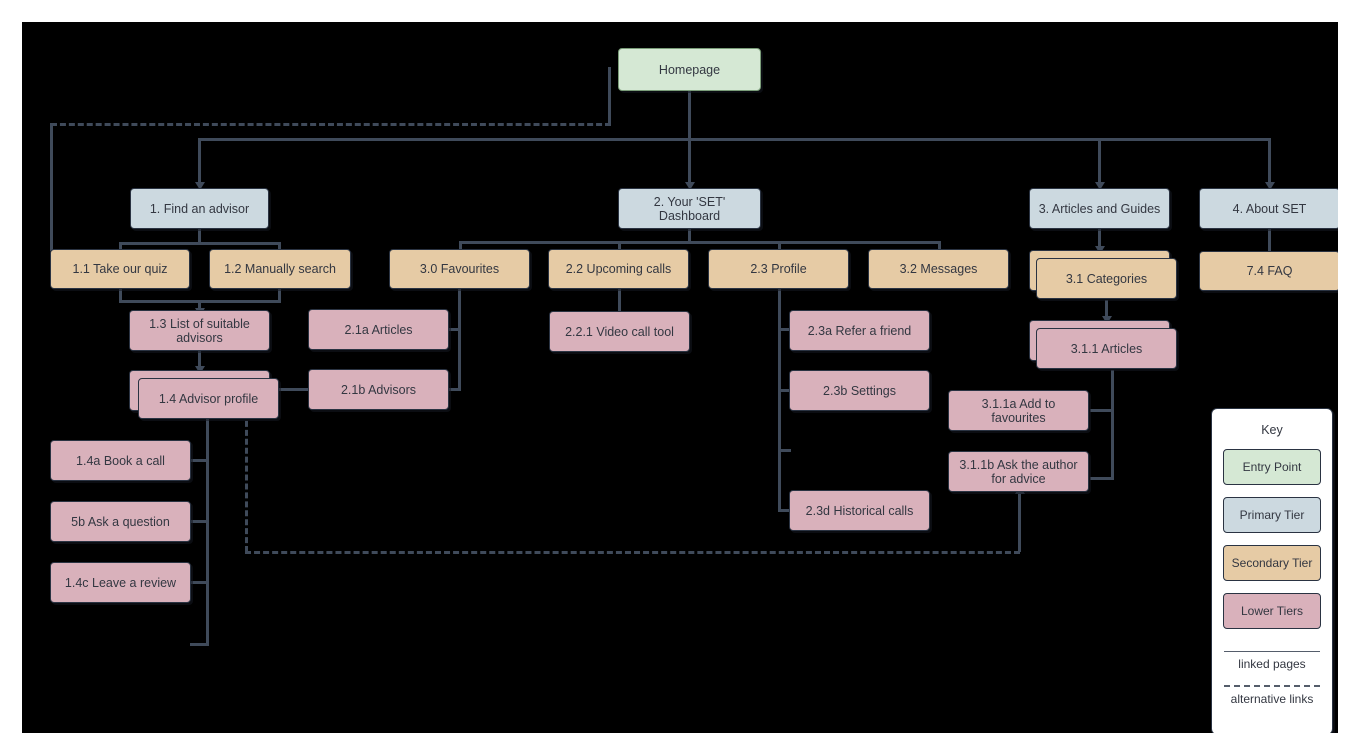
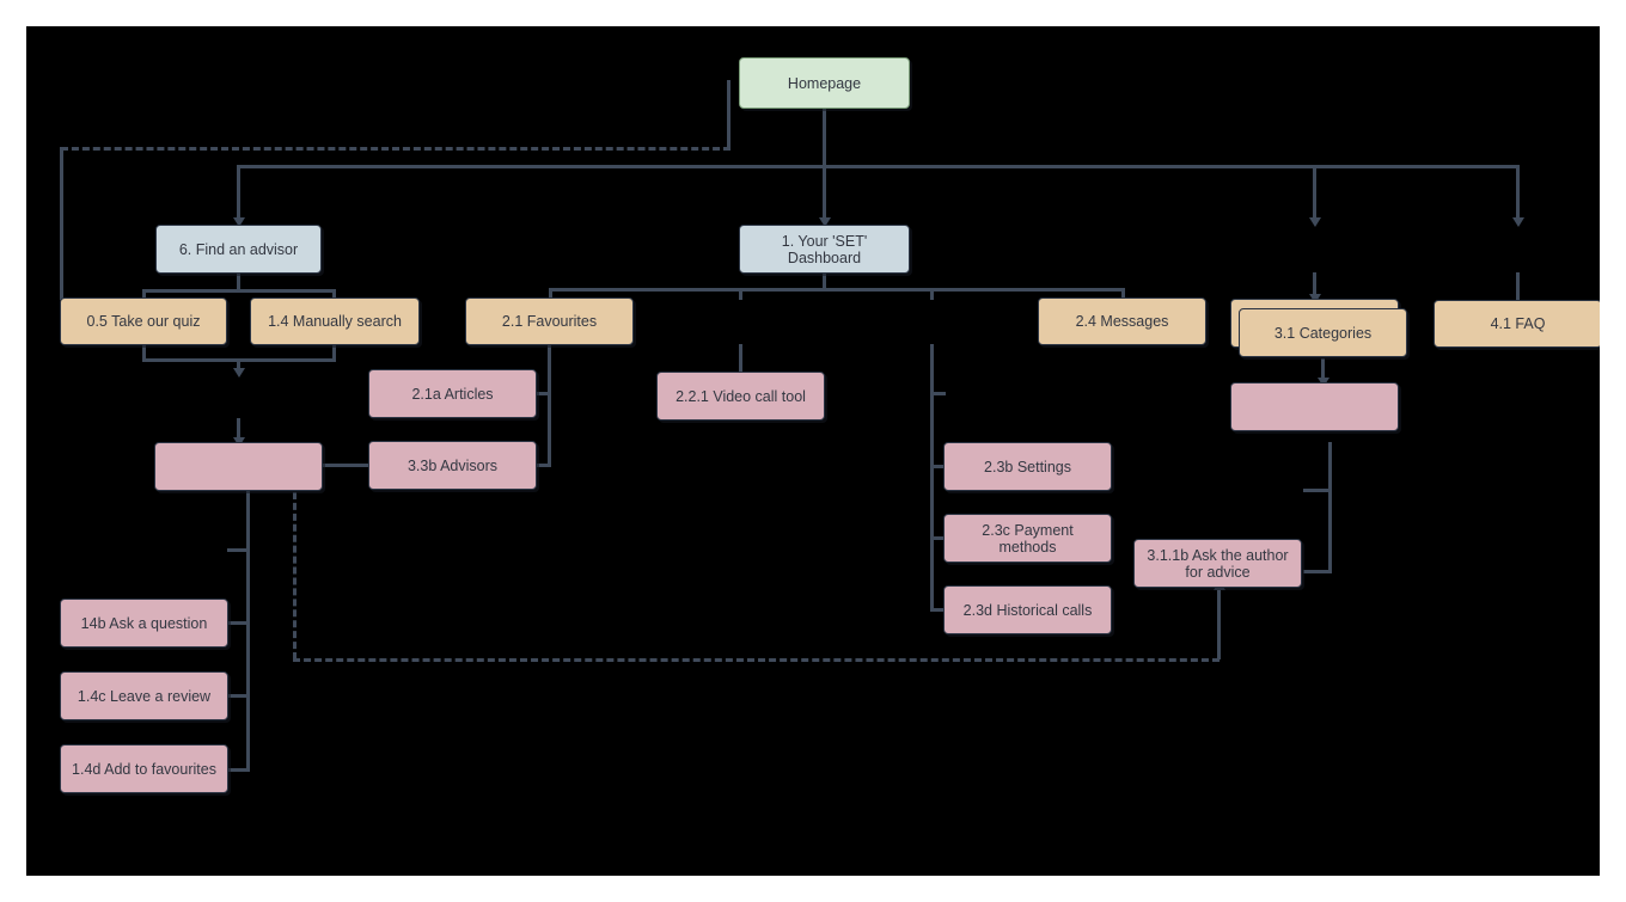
  Homepage
- 1. Find an advisor
+ 6. Find an advisor
- 2. Your 'SET' Dashboard
+ 1. Your 'SET' Dashboard
- 3. Articles and Guides
- 4. About SET
- 1.1 Take our quiz
+ 0.5 Take our quiz
- 1.2 Manually search
+ 1.4 Manually search
- 1.3 List of suitable advisors
- 1.4 Advisor profile
- 1.4a Book a call
- 5b Ask a question
+ 14b Ask a question
  1.4c Leave a review
+ 1.4d Add to favourites
- 3.0 Favourites
+ 2.1 Favourites
- 2.2 Upcoming calls
- 2.3 Profile
- 3.2 Messages
+ 2.4 Messages
  2.1a Articles
- 2.1b Advisors
+ 3.3b Advisors
  2.2.1 Video call tool
- 2.3a Refer a friend
  2.3b Settings
+ 2.3c Payment methods
  2.3d Historical calls
  3.1 Categories
- 3.1.1 Articles
- 3.1.1a Add to favourites
  3.1.1b Ask the author for advice
- 7.4 FAQ
+ 4.1 FAQ
- Key
- Entry Point
- Primary Tier
- Secondary Tier
- Lower Tiers
- linked pages
- alternative links
